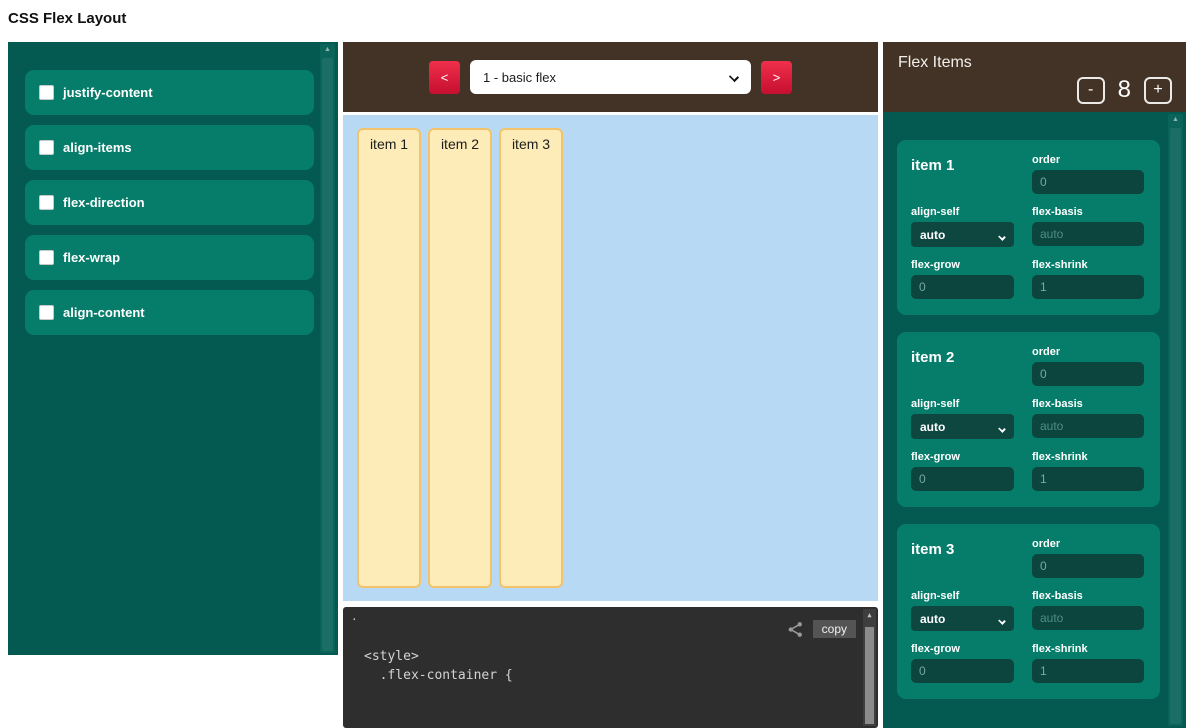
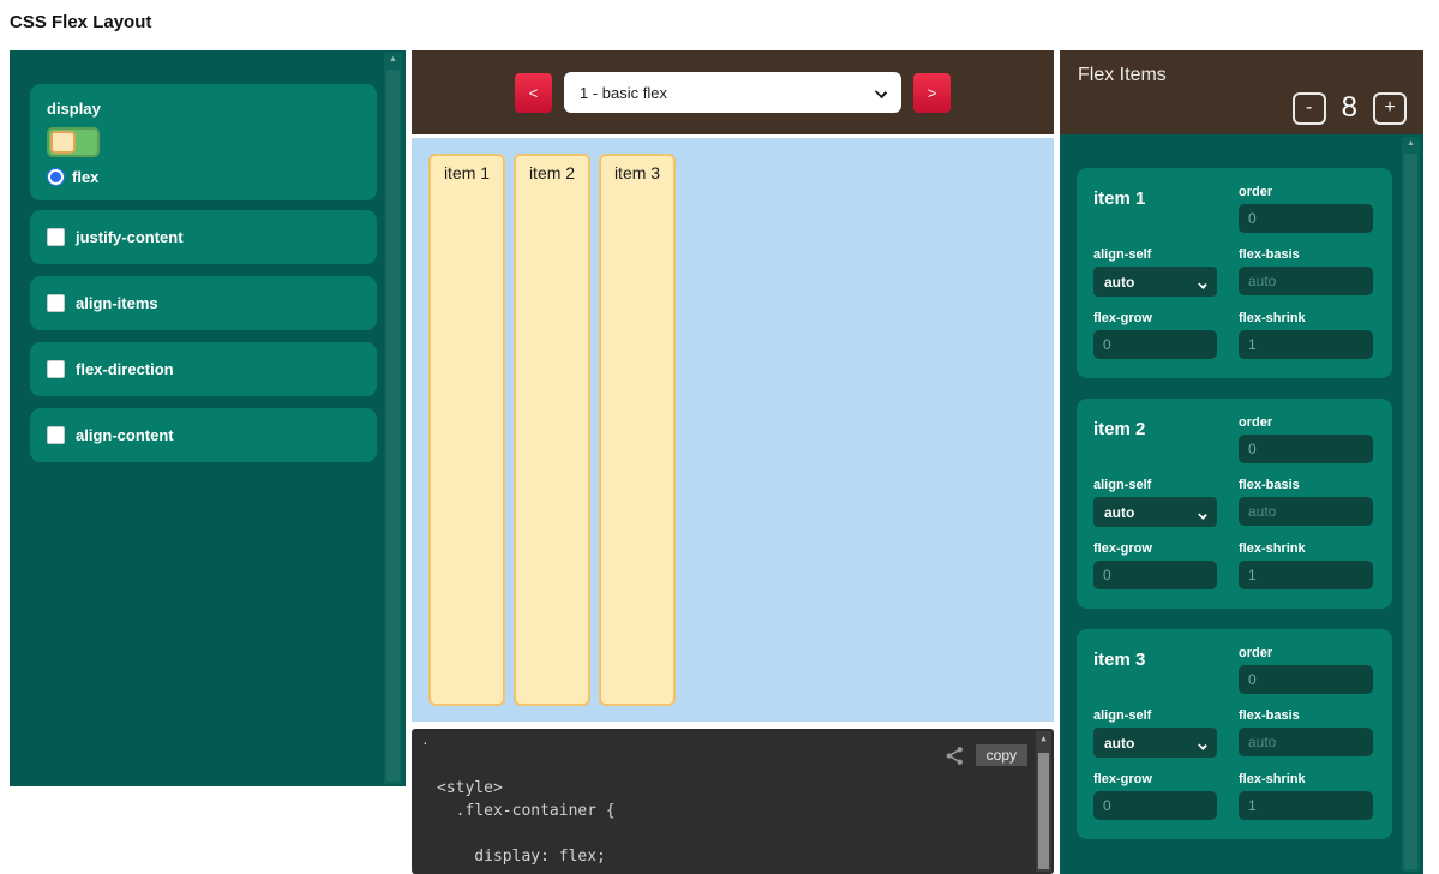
  CSS Flex Layout
+ display
+ flex
  justify-content
  align-items
  flex-direction
- flex-wrap
  align-content
  <
  1 - basic flex
  >
  item 1
  item 2
  item 3
  .
  copy
  <style>
  .flex-container {
+ display: flex;
  ▲
  Flex Items
  -
  8
  +
  item 1
  order
  0
  align-self
  auto
  flex-basis
  auto
  flex-grow
  0
  flex-shrink
  1
  item 2
  order
  0
  align-self
  auto
  flex-basis
  auto
  flex-grow
  0
  flex-shrink
  1
  item 3
  order
  0
  align-self
  auto
  flex-basis
  auto
  flex-grow
  0
  flex-shrink
  1
